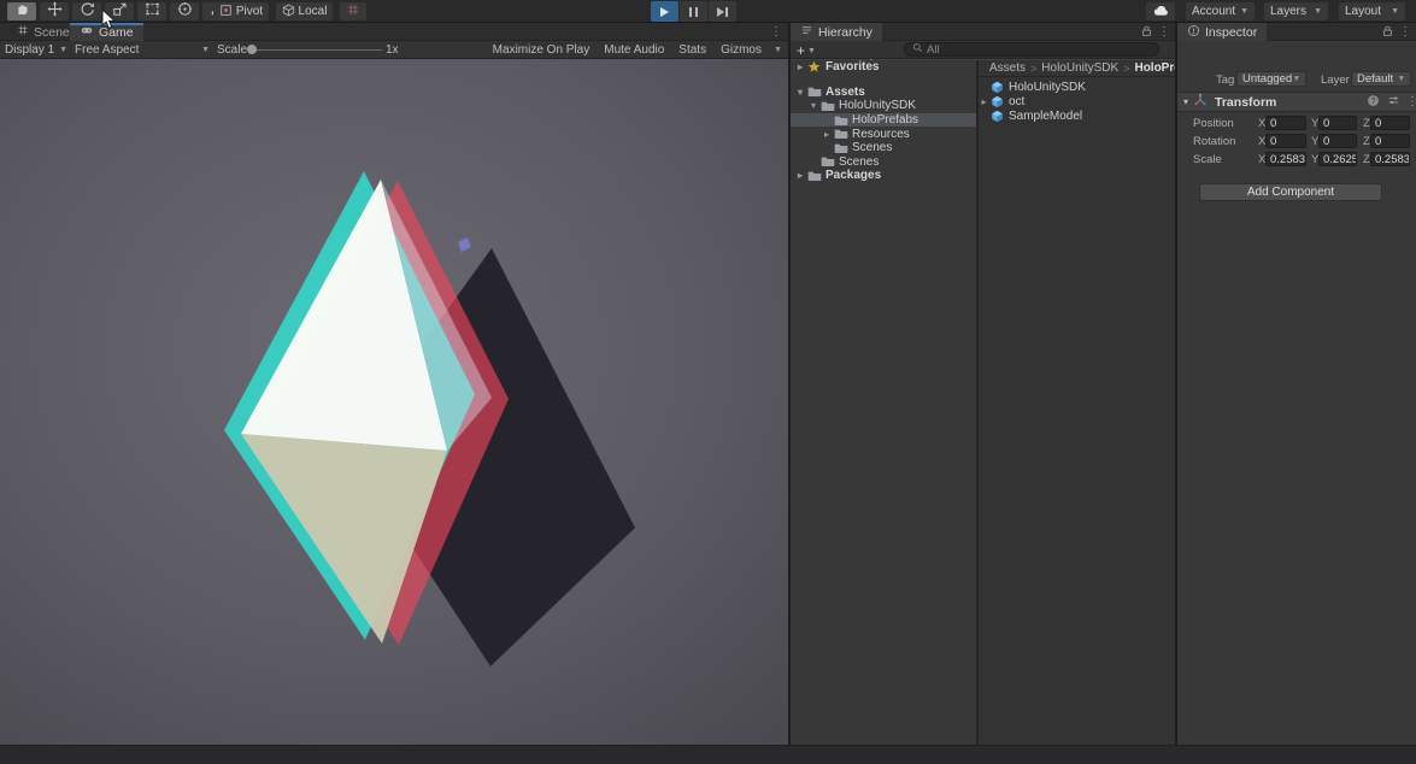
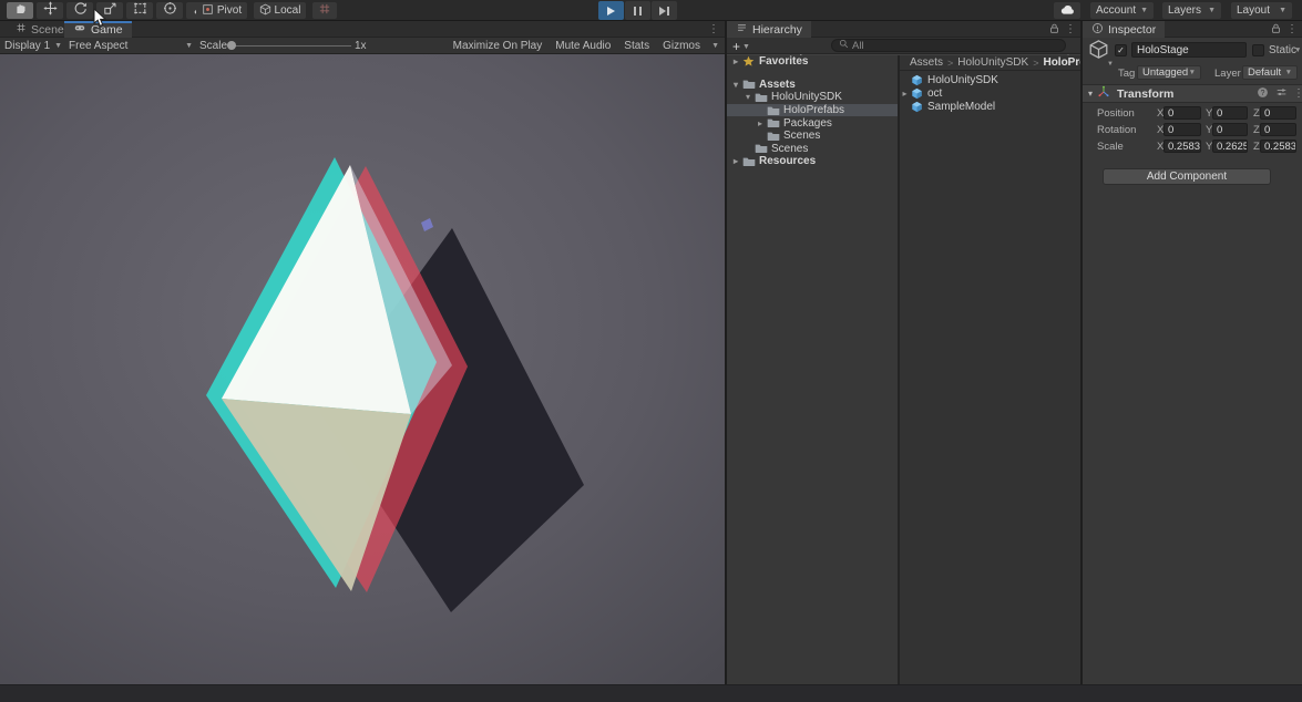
  Pivot
  Local
  Account
  Layers
  Layout
  Scene
  Game
  ⋮
  Display 1
  Free Aspect
  Scale
  1x
  Maximize On Play
  Mute Audio
  Stats
  Gizmos
  Hierarchy
  ⋮
  +
  All
  ▸
  Favorites
  ▾
  Assets
  ▾
  HoloUnitySDK
  HoloPrefabs
  ▸
- Resources
+ Packages
  Scenes
  Scenes
  ▸
- Packages
+ Resources
  Assets
  >
  HoloUnitySDK
  >
  HoloUnitySDK
  ▸
  oct
  SampleModel
  Inspector
  ⋮
+ ✓
+ HoloStage
+ Static
  Tag
  Untagged
  Layer
  Default
  ▾
  Transform
  ⋮
  Position
  X
  0
  Y
  0
  Z
  0
  Rotation
  X
  0
  Y
  0
  Z
  0
  Scale
  X
  0.2583
  Y
  0.2625
  Z
  0.2583
  Add Component
